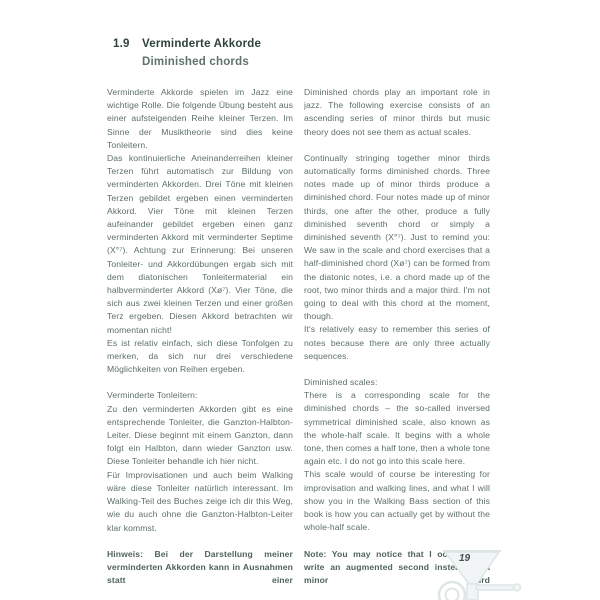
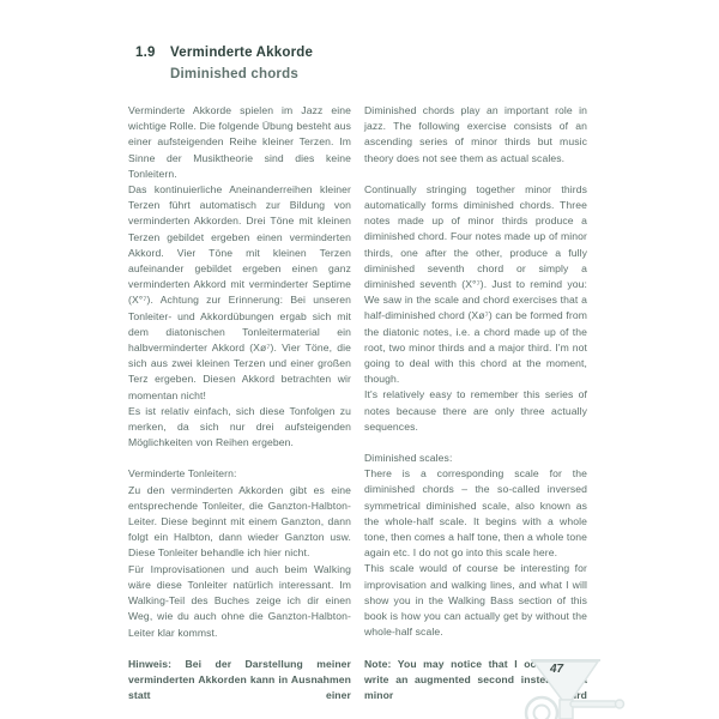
  1.9
  Verminderte Akkorde
  Diminished chords
  Verminderte Akkorde spielen im Jazz eine wichtige Rolle. Die folgende Übung besteht aus einer aufsteigenden Reihe kleiner Terzen. Im Sinne der Musiktheorie sind dies keine Tonleitern.
  Das kontinuierliche Aneinanderreihen kleiner Terzen führt automatisch zur Bildung von verminderten Akkorden. Drei Töne mit kleinen Terzen gebildet ergeben einen verminderten Akkord. Vier Töne mit kleinen Terzen aufeinander gebildet ergeben einen ganz verminderten Akkord mit verminderter Septime (X°⁷). Achtung zur Erinnerung: Bei unseren Tonleiter- und Akkordübungen ergab sich mit dem diatonischen Tonleitermaterial ein halbverminderter Akkord (Xø⁷). Vier Töne, die sich aus zwei kleinen Terzen und einer großen Terz ergeben. Diesen Akkord betrachten wir momentan nicht!
- Es ist relativ einfach, sich diese Tonfolgen zu merken, da sich nur drei verschiedene Möglichkeiten von Reihen ergeben.
+ Es ist relativ einfach, sich diese Tonfolgen zu merken, da sich nur drei aufsteigenden Möglichkeiten von Reihen ergeben.
  Verminderte Tonleitern:
  Zu den verminderten Akkorden gibt es eine entsprechende Tonleiter, die Ganzton-Halbton-Leiter. Diese beginnt mit einem Ganzton, dann folgt ein Halbton, dann wieder Ganzton usw. Diese Tonleiter behandle ich hier nicht.
- Für Improvisationen und auch beim Walking wäre diese Tonleiter natürlich interessant. Im Walking-Teil des Buches zeige ich dir this Weg, wie du auch ohne die Ganzton-Halbton-Leiter klar kommst.
+ Für Improvisationen und auch beim Walking wäre diese Tonleiter natürlich interessant. Im Walking-Teil des Buches zeige ich dir einen Weg, wie du auch ohne die Ganzton-Halbton-Leiter klar kommst.
  Hinweis: Bei der Darstellung meiner verminderten Akkorden kann in Ausnahmen statt einer
  Diminished chords play an important role in jazz. The following exercise consists of an ascending series of minor thirds but music theory does not see them as actual scales.
  Continually stringing together minor thirds automatically forms diminished chords. Three notes made up of minor thirds produce a diminished chord. Four notes made up of minor thirds, one after the other, produce a fully diminished seventh chord or simply a diminished seventh (X°⁷). Just to remind you: We saw in the scale and chord exercises that a half-diminished chord (Xø⁷) can be formed from the diatonic notes, i.e. a chord made up of the root, two minor thirds and a major third. I'm not going to deal with this chord at the moment, though.
  It's relatively easy to remember this series of notes because there are only three actually sequences.
  Diminished scales:
  There is a corresponding scale for the diminished chords – the so-called inversed symmetrical diminished scale, also known as the whole-half scale. It begins with a whole tone, then comes a half tone, then a whole tone again etc. I do not go into this scale here.
  This scale would of course be interesting for improvisation and walking lines, and what I will show you in the Walking Bass section of this book is how you can actually get by without the whole-half scale.
  Note: You may notice that I oc write an augmented second inste minorrd
- 19
+ 47
